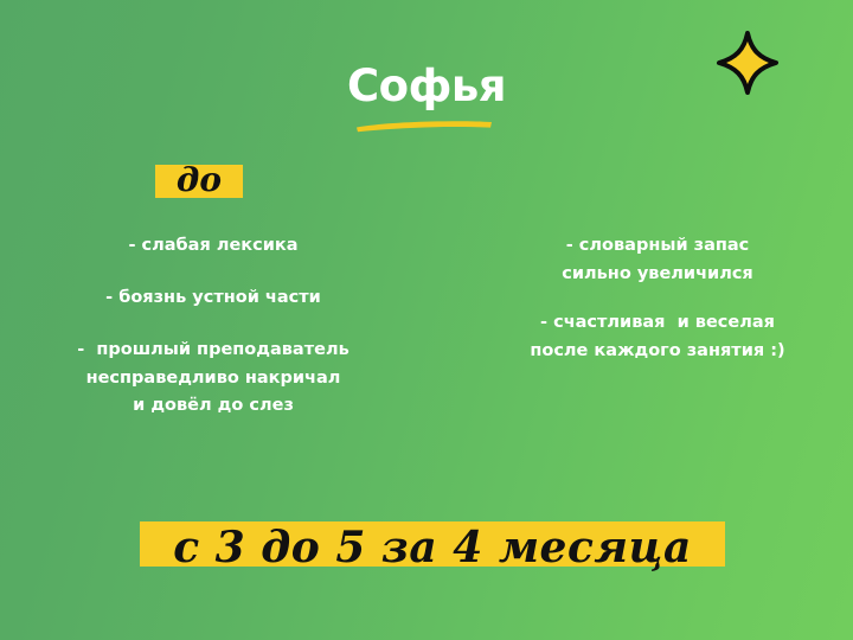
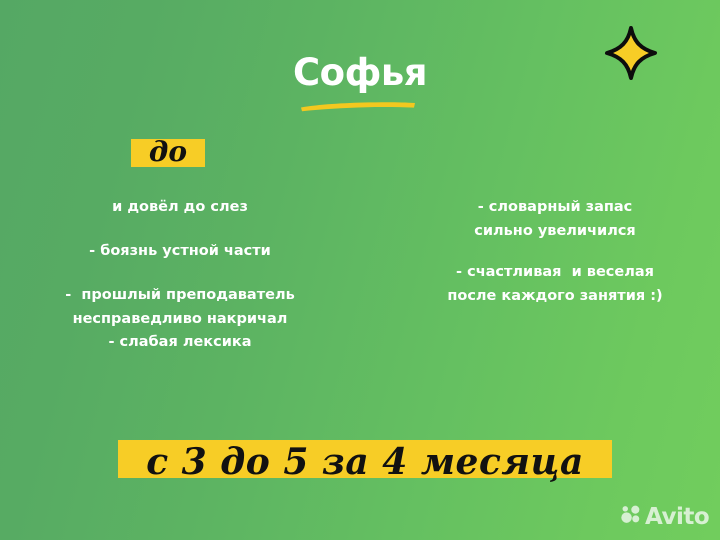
  Софья
  до
- - слабая лексика
+ и довёл до слез
  - боязнь устной части
  - прошлый преподаватель
  несправедливо накричал
- и довёл до слез
+ - слабая лексика
  - словарный запас
  сильно увеличился
  - счастливая и веселая
  после каждого занятия :)
  с 3 до 5 за 4 месяца
+ Avito
